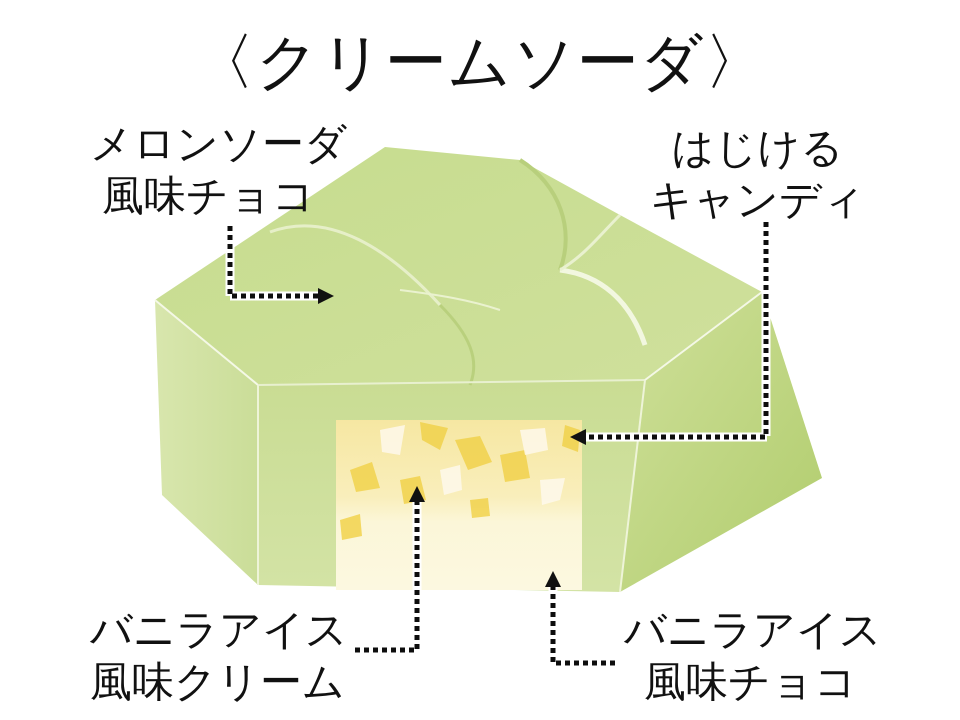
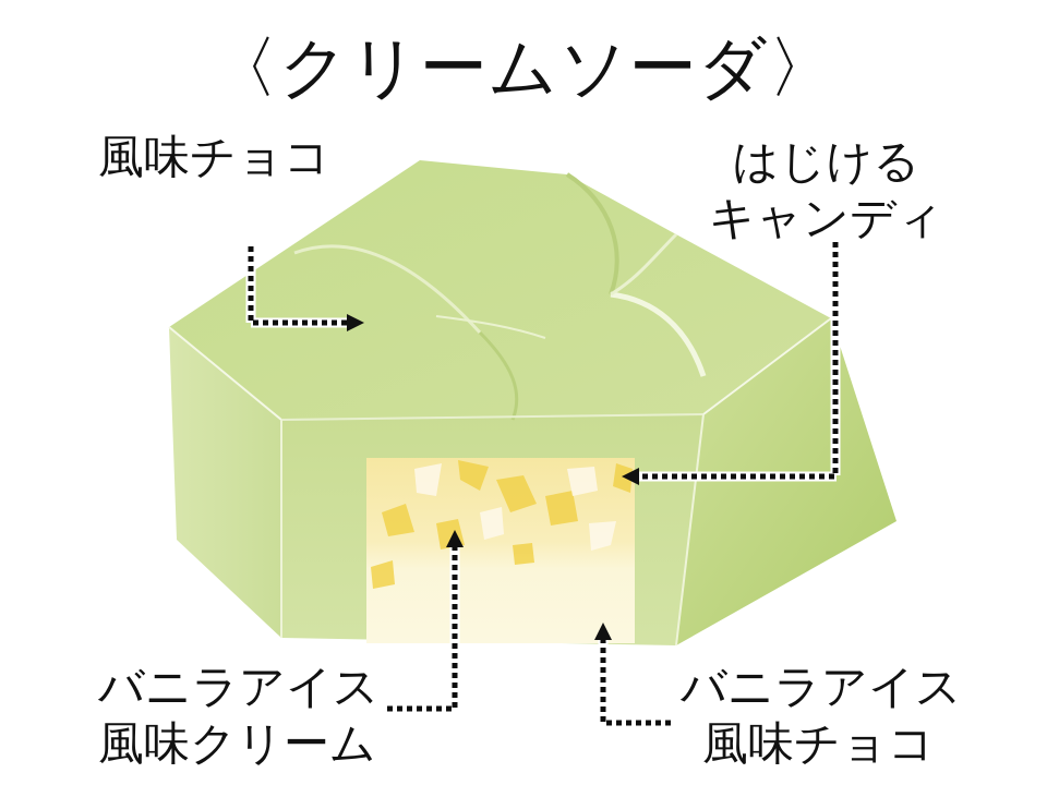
  〈クリームソーダ〉
- メロンソーダ
  風味チョコ
  はじける
  キャンディ
  バニラアイス
  風味クリーム
  バニラアイス
  風味チョコ
